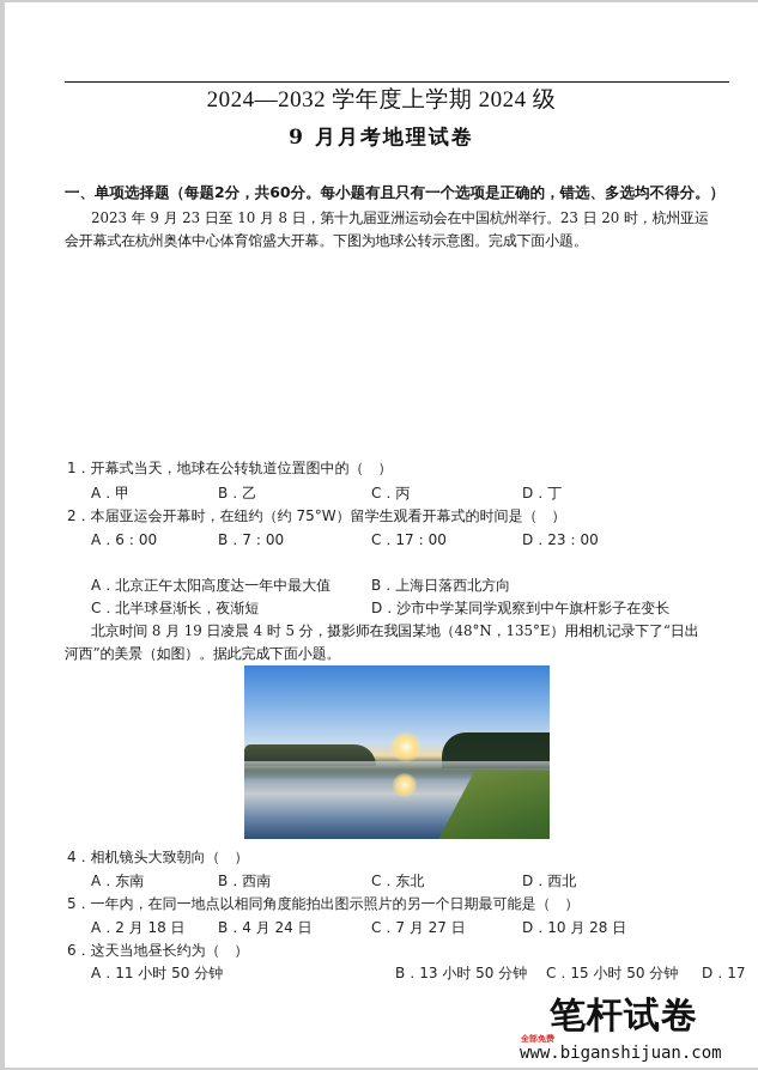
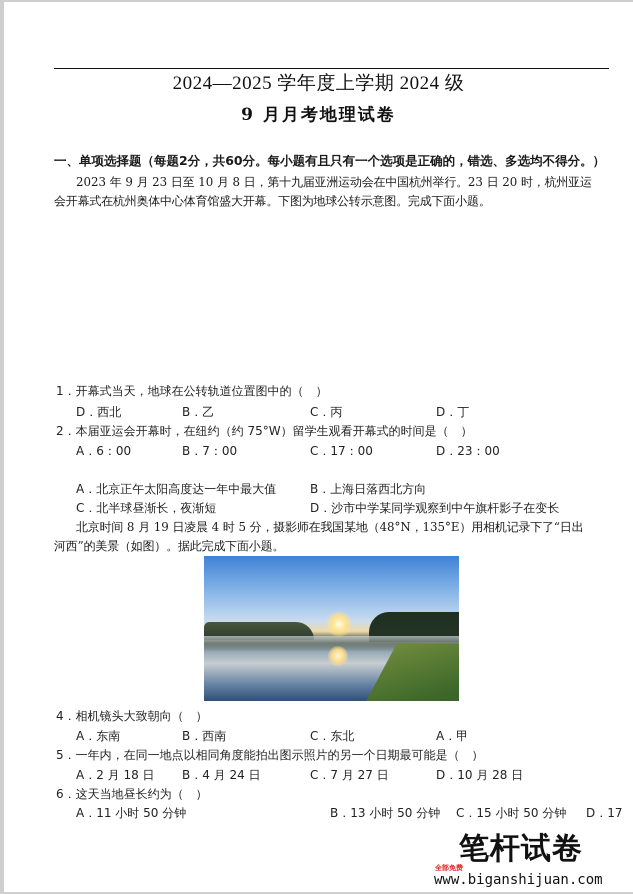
- 2024—2032 学年度上学期 2024 级
+ 2024—2025 学年度上学期 2024 级
  9 月月考地理试卷
  一、单项选择题（每题2分，共60分。每小题有且只有一个选项是正确的，错选、多选均不得分。）
  2023 年 9 月 23 日至 10 月 8 日，第十九届亚洲运动会在中国杭州举行。23 日 20 时，杭州亚运
  会开幕式在杭州奥体中心体育馆盛大开幕。下图为地球公转示意图。完成下面小题。
  1．开幕式当天，地球在公转轨道位置图中的（ ）
- A．甲
+ D．西北
  B．乙
  C．丙
  D．丁
  2．本届亚运会开幕时，在纽约（约 75°W）留学生观看开幕式的时间是（ ）
  A．6：00
  B．7：00
  C．17：00
  D．23：00
  A．北京正午太阳高度达一年中最大值
  B．上海日落西北方向
  C．北半球昼渐长，夜渐短
  D．沙市中学某同学观察到中午旗杆影子在变长
  北京时间 8 月 19 日凌晨 4 时 5 分，摄影师在我国某地（48°N，135°E）用相机记录下了“日出
  河西”的美景（如图）。据此完成下面小题。
  4．相机镜头大致朝向（ ）
  A．东南
  B．西南
  C．东北
- D．西北
+ A．甲
  5．一年内，在同一地点以相同角度能拍出图示照片的另一个日期最可能是（ ）
  A．2 月 18 日
  B．4 月 24 日
  C．7 月 27 日
  D．10 月 28 日
  6．这天当地昼长约为（ ）
  A．11 小时 50 分钟
  B．13 小时 50 分钟
  C．15 小时 50 分钟
  D．17
  笔杆试卷
  全部免费
  www.biganshijuan.com
